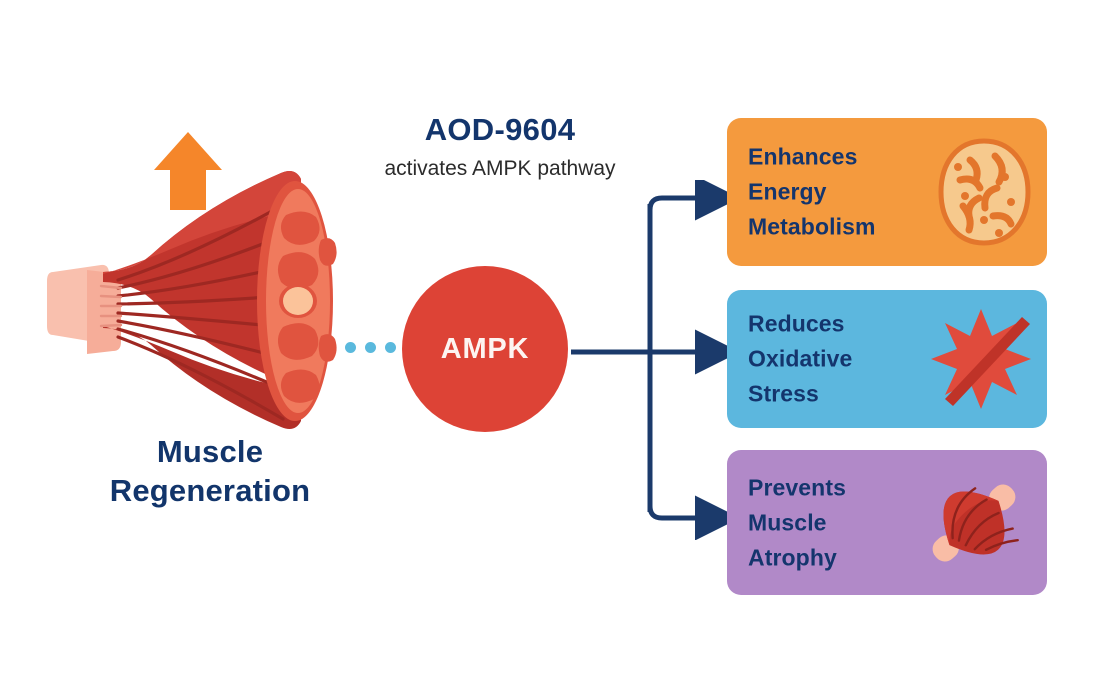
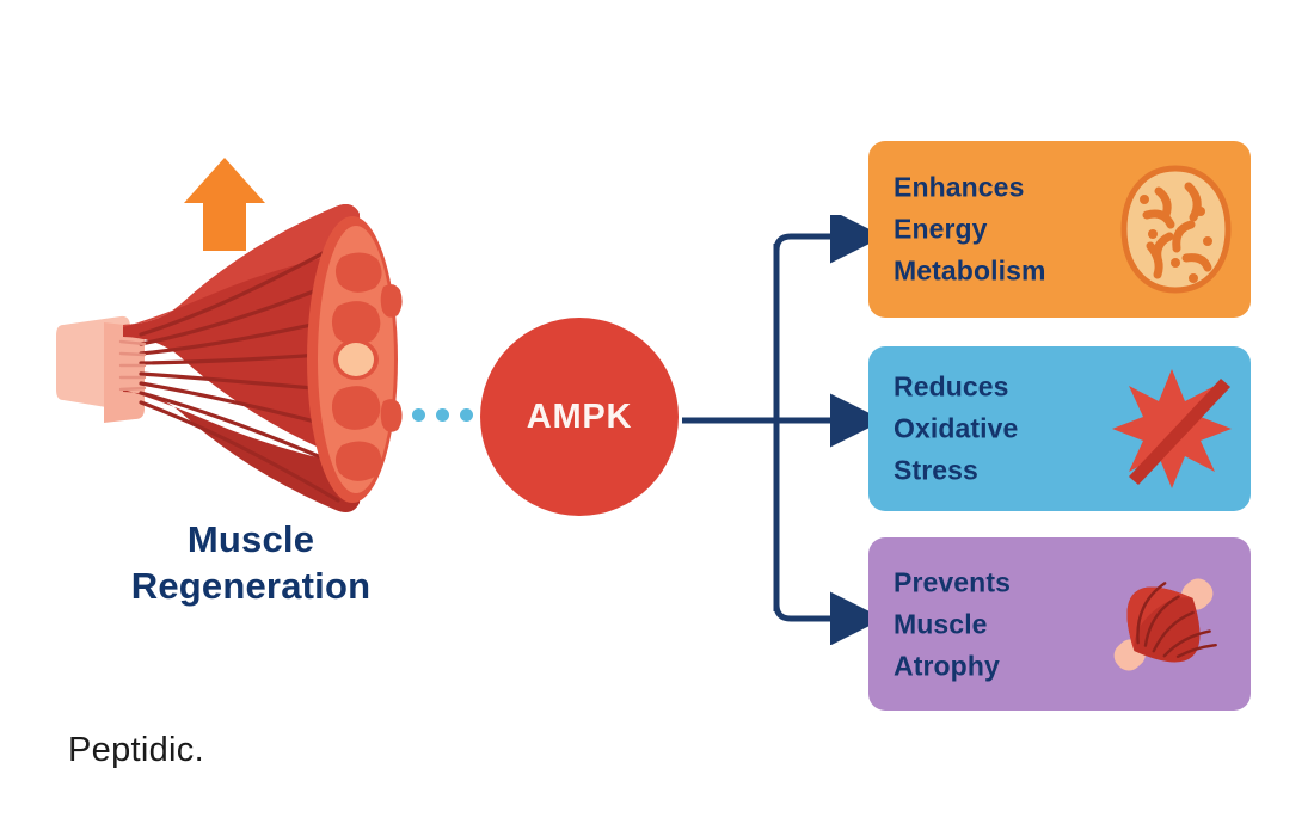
  Muscle
  Regeneration
- AOD-9604
- activates AMPK pathway
  AMPK
  Enhances
  Energy
  Metabolism
  Reduces
  Oxidative
  Stress
  Prevents
  Muscle
  Atrophy
+ Peptidic.
